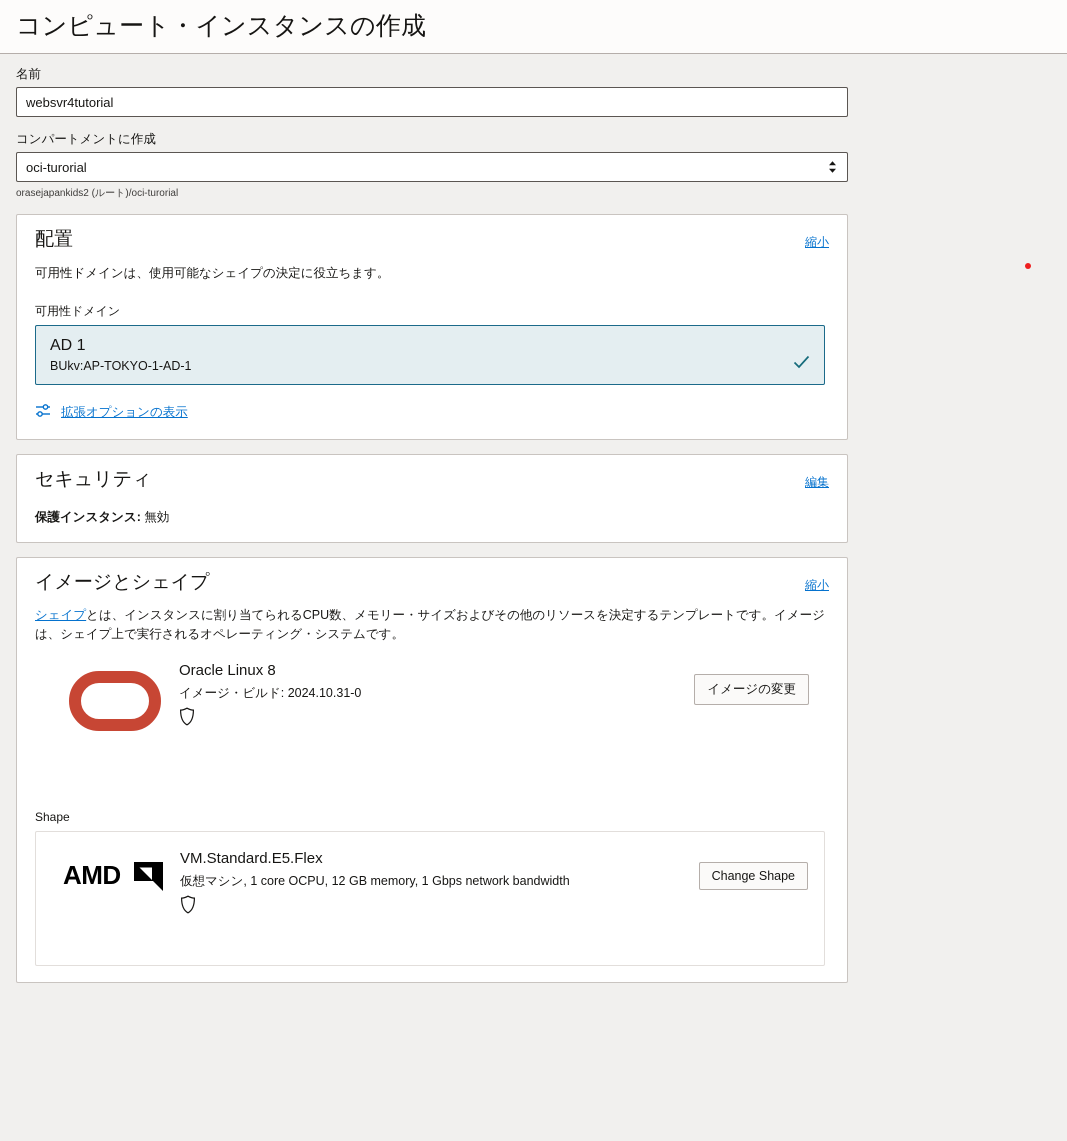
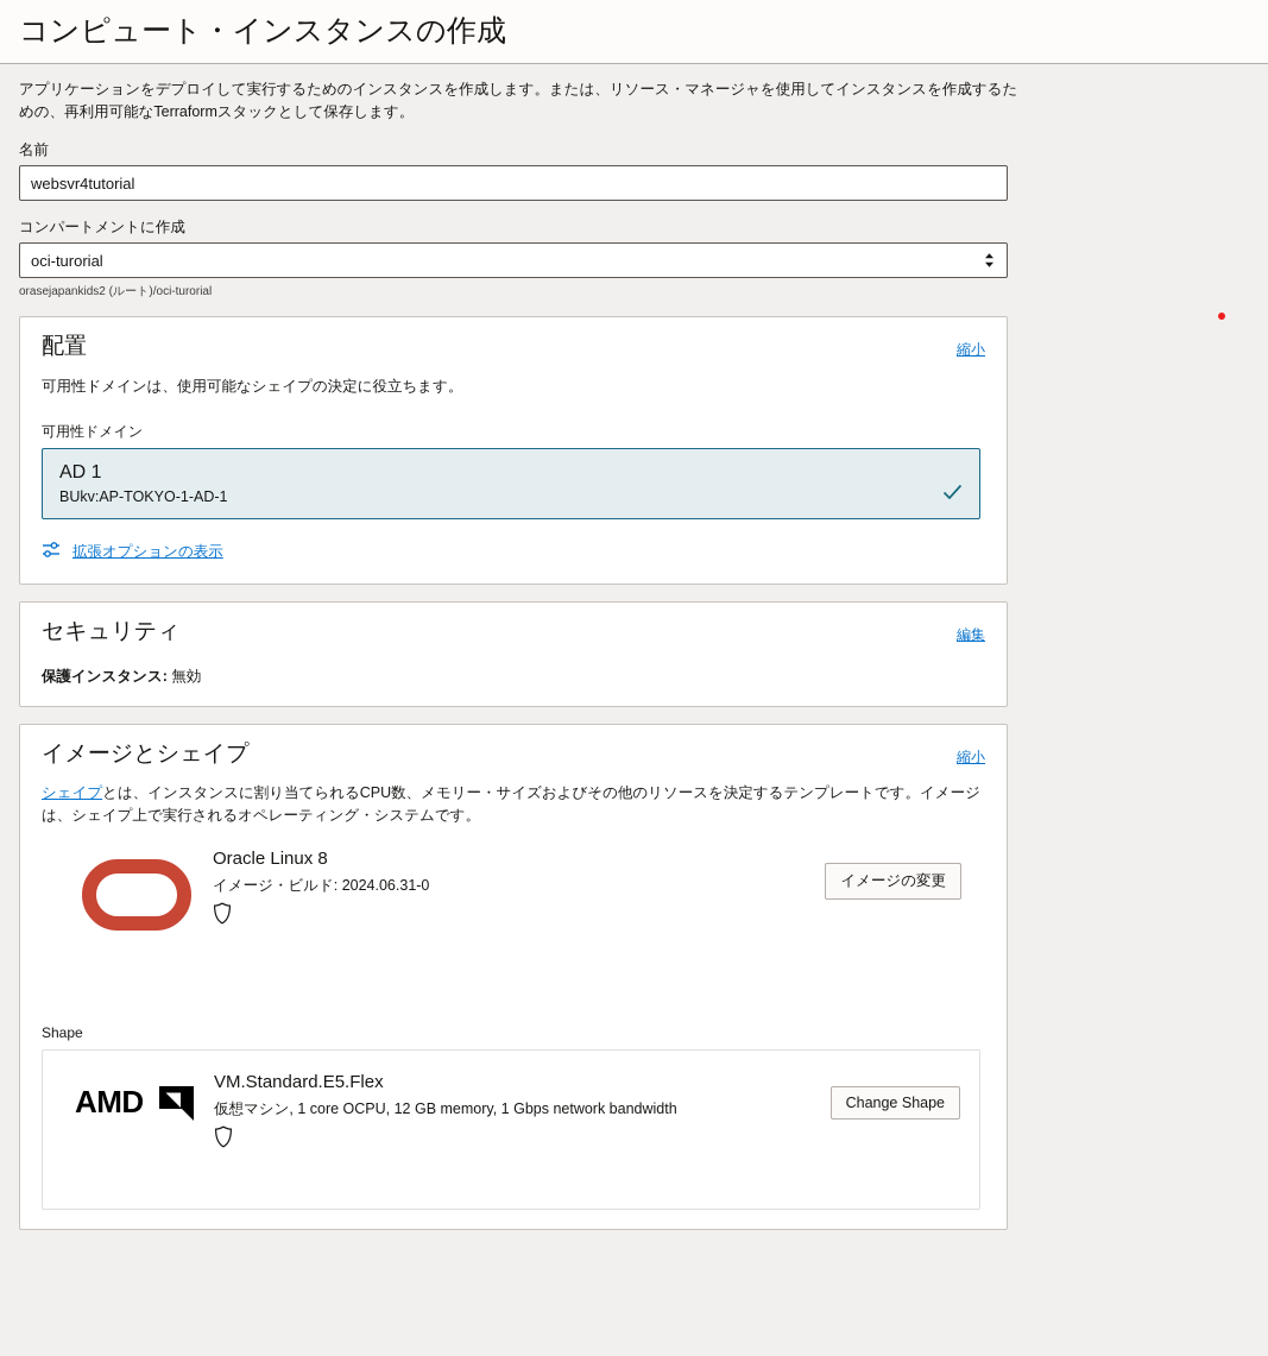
  コンピュート・インスタンスの作成
+ アプリケーションをデプロイして実行するためのインスタンスを作成します。または、リソース・マネージャを使用してインスタンスを作成するための、再利用可能なTerraformスタックとして保存します。
  名前
  websvr4tutorial
  コンパートメントに作成
  oci-turorial
  orasejapankids2 (ルート)/oci-turorial
  配置
  縮小
  可用性ドメインは、使用可能なシェイプの決定に役立ちます。
  可用性ドメイン
  AD 1
  BUkv:AP-TOKYO-1-AD-1
  拡張オプションの表示
  セキュリティ
  編集
  保護インスタンス: 無効
  イメージとシェイプ
  縮小
  シェイプとは、インスタンスに割り当てられるCPU数、メモリー・サイズおよびその他のリソースを決定するテンプレートです。イメージは、シェイプ上で実行されるオペレーティング・システムです。
  Oracle Linux 8
- イメージ・ビルド: 2024.10.31-0
+ イメージ・ビルド: 2024.06.31-0
  イメージの変更
  Shape
  AMD
  VM.Standard.E5.Flex
  仮想マシン, 1 core OCPU, 12 GB memory, 1 Gbps network bandwidth
  Change Shape
